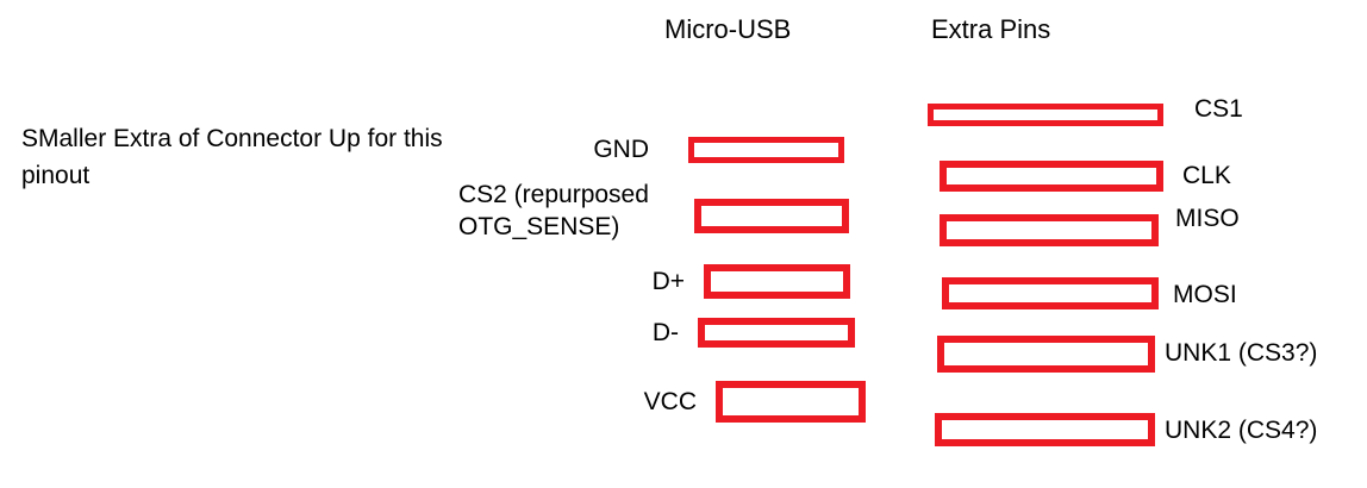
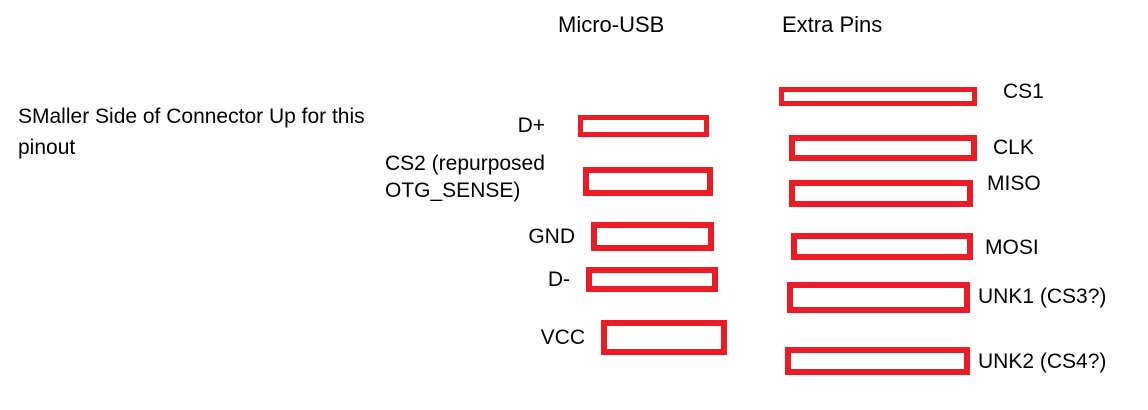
  Micro-USB
  Extra Pins
- SMaller Extra of Connector Up for this pinout
+ SMaller Side of Connector Up for this pinout
- GND
+ D+
  CS2 (repurposed OTG_SENSE)
- D+
+ GND
  D-
  VCC
  CS1
  CLK
  MISO
  MOSI
  UNK1 (CS3?)
  UNK2 (CS4?)
